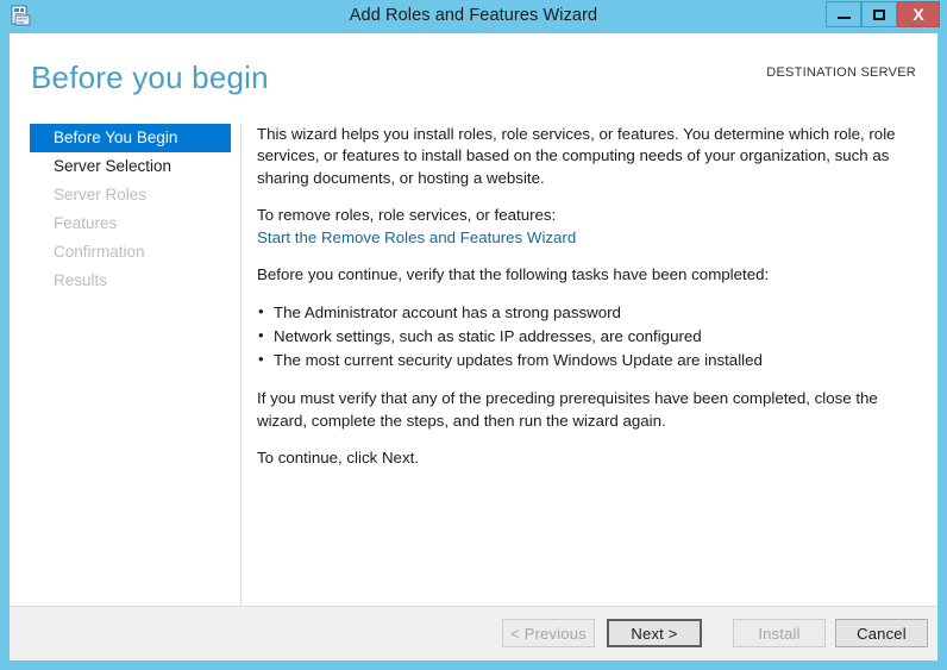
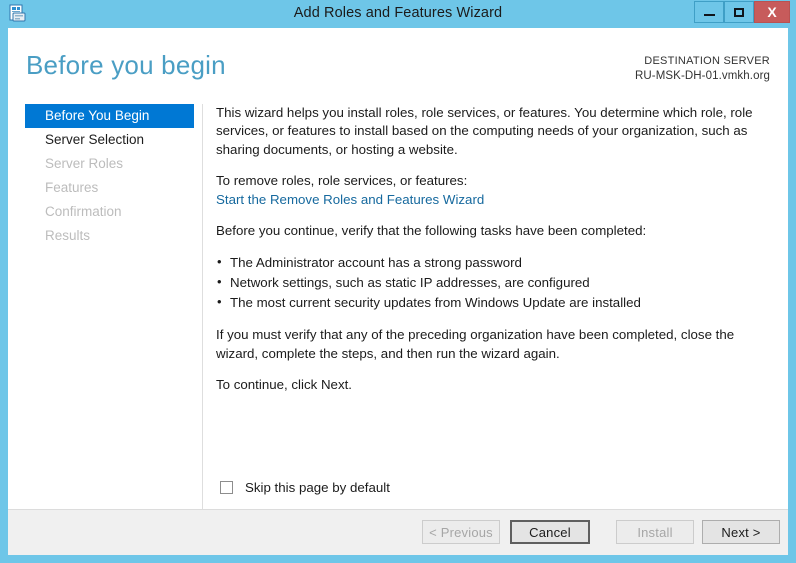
  Add Roles and Features Wizard
  X
  Before you begin
  DESTINATION SERVER
+ RU-MSK-DH-01.vmkh.org
  Before You Begin
  Server Selection
  Server Roles
  Features
  Confirmation
  Results
  This wizard helps you install roles, role services, or features. You determine which role, role services, or features to install based on the computing needs of your organization, such as sharing documents, or hosting a website.
  To remove roles, role services, or features:
  Start the Remove Roles and Features Wizard
  Before you continue, verify that the following tasks have been completed:
  The Administrator account has a strong password
  Network settings, such as static IP addresses, are configured
  The most current security updates from Windows Update are installed
- If you must verify that any of the preceding prerequisites have been completed, close the wizard, complete the steps, and then run the wizard again.
+ If you must verify that any of the preceding organization have been completed, close the wizard, complete the steps, and then run the wizard again.
  To continue, click Next.
+ Skip this page by default
  < Previous
- Next >
+ Cancel
  Install
- Cancel
+ Next >
